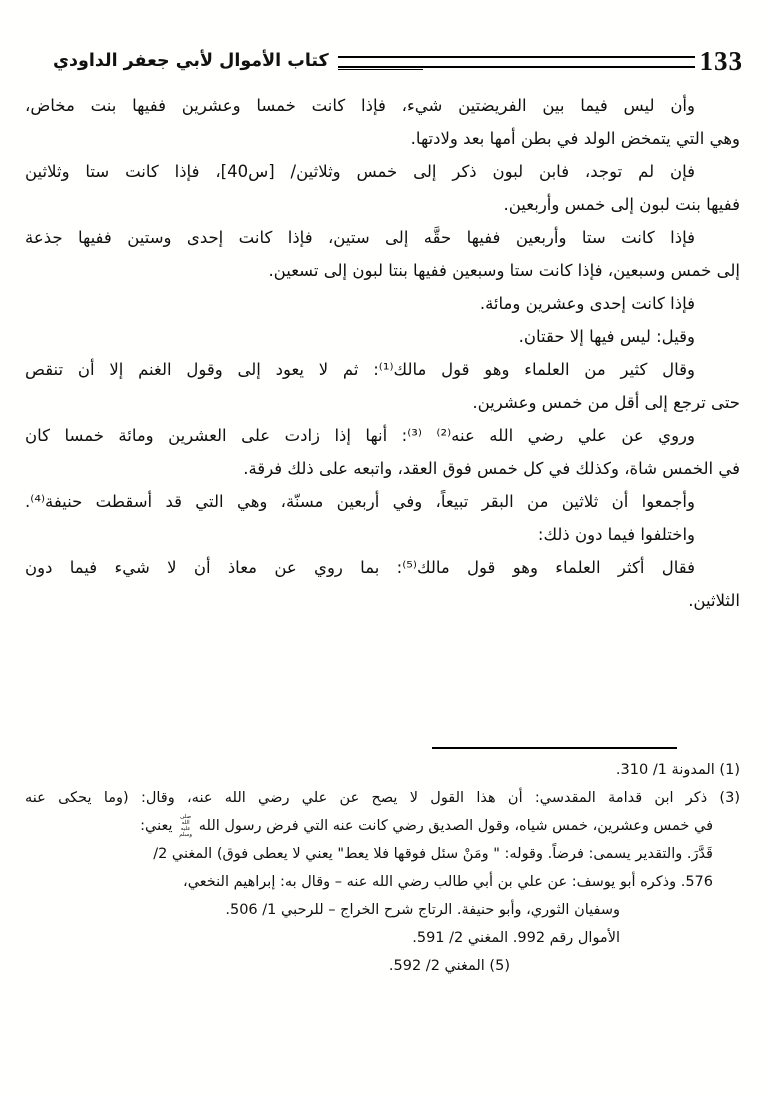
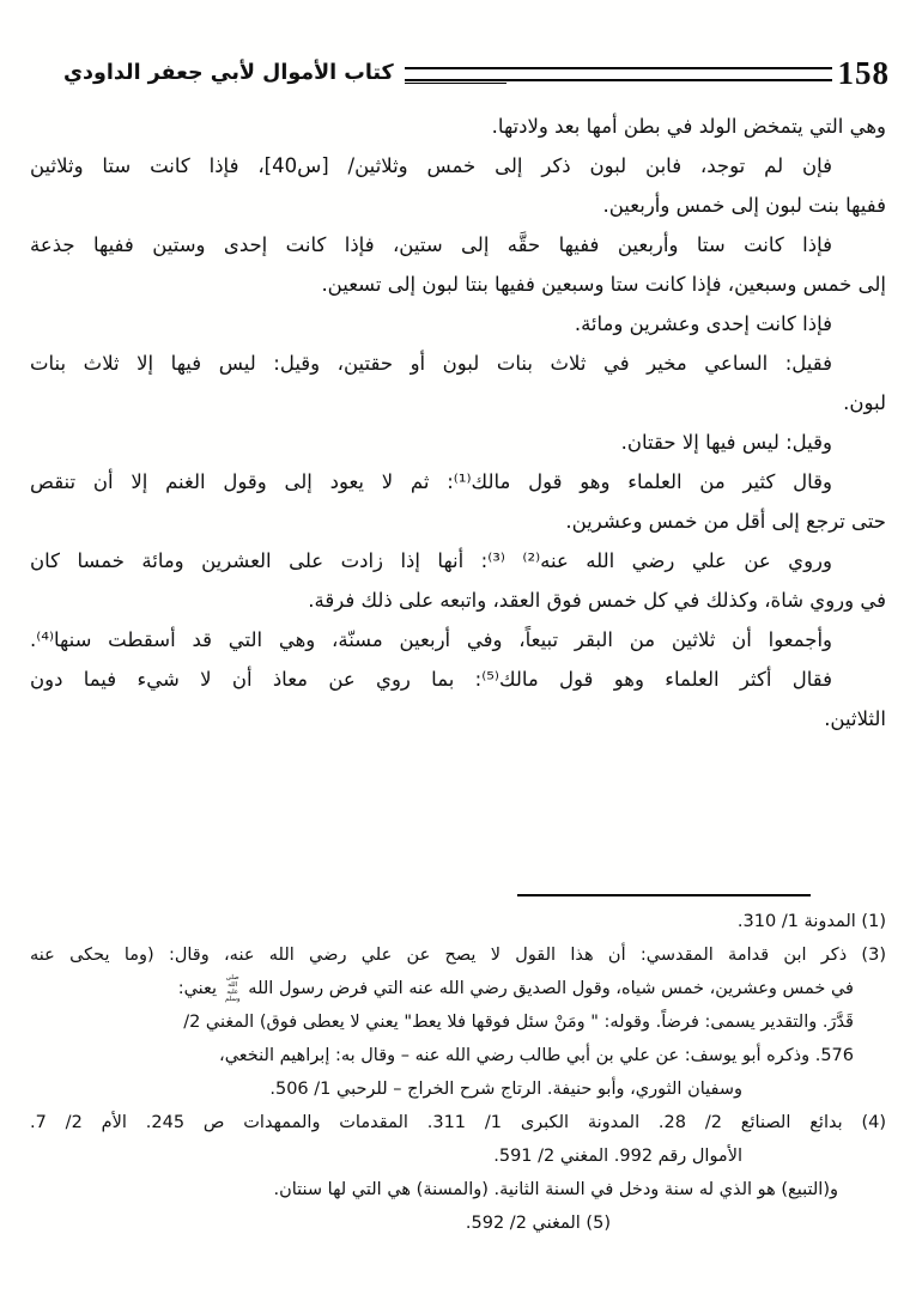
- 133
+ 158
  كتاب الأموال لأبي جعفر الداودي
- وأن ليس فيما بين الفريضتين شيء، فإذا كانت خمسا وعشرين ففيها بنت مخاض،
  وهي التي يتمخض الولد في بطن أمها بعد ولادتها.
  فإن لم توجد، فابن لبون ذكر إلى خمس وثلاثين/ [س40]، فإذا كانت ستا وثلاثين
  ففيها بنت لبون إلى خمس وأربعين.
  فإذا كانت ستا وأربعين ففيها حقَّه إلى ستين، فإذا كانت إحدى وستين ففيها جذعة
  إلى خمس وسبعين، فإذا كانت ستا وسبعين ففيها بنتا لبون إلى تسعين.
  فإذا كانت إحدى وعشرين ومائة.
+ فقيل: الساعي مخير في ثلاث بنات لبون أو حقتين، وقيل: ليس فيها إلا ثلاث بنات
+ لبون.
  وقيل: ليس فيها إلا حقتان.
  وقال كثير من العلماء وهو قول مالك⁽¹⁾: ثم لا يعود إلى وقول الغنم إلا أن تنقص
  حتى ترجع إلى أقل من خمس وعشرين.
  وروي عن علي رضي الله عنه⁽²⁾ ⁽³⁾: أنها إذا زادت على العشرين ومائة خمسا كان
- في الخمس شاة، وكذلك في كل خمس فوق العقد، واتبعه على ذلك فرقة.
+ في وروي شاة، وكذلك في كل خمس فوق العقد، واتبعه على ذلك فرقة.
- وأجمعوا أن ثلاثين من البقر تبيعاً، وفي أربعين مسنّة، وهي التي قد أسقطت حنيفة⁽⁴⁾.
+ وأجمعوا أن ثلاثين من البقر تبيعاً، وفي أربعين مسنّة، وهي التي قد أسقطت سنها⁽⁴⁾.
- واختلفوا فيما دون ذلك:
  فقال أكثر العلماء وهو قول مالك⁽⁵⁾: بما روي عن معاذ أن لا شيء فيما دون
  الثلاثين.
  (1) المدونة 1/ 310.
  (3) ذكر ابن قدامة المقدسي: أن هذا القول لا يصح عن علي رضي الله عنه، وقال: (وما يحكى عنه
- في خمس وعشرين، خمس شياه، وقول الصديق رضي كانت عنه التي فرض رسول الله يعني:
+ في خمس وعشرين، خمس شياه، وقول الصديق رضي الله عنه التي فرض رسول الله يعني:
  قَدَّرَ. والتقدير يسمى: فرضاً. وقوله: " ومَنْ سئل فوقها فلا يعط" يعني لا يعطى فوق) المغني 2/
  576. وذكره أبو يوسف: عن علي بن أبي طالب رضي الله عنه – وقال به: إبراهيم النخعي،
  وسفيان الثوري، وأبو حنيفة. الرتاج شرح الخراج – للرحبي 1/ 506.
+ (4) بدائع الصنائع 2/ 28. المدونة الكبرى 1/ 311. المقدمات والممهدات ص 245. الأم 2/ 7.
  الأموال رقم 992. المغني 2/ 591.
+ و(التبيع) هو الذي له سنة ودخل في السنة الثانية. (والمسنة) هي التي لها سنتان.
  (5) المغني 2/ 592.
